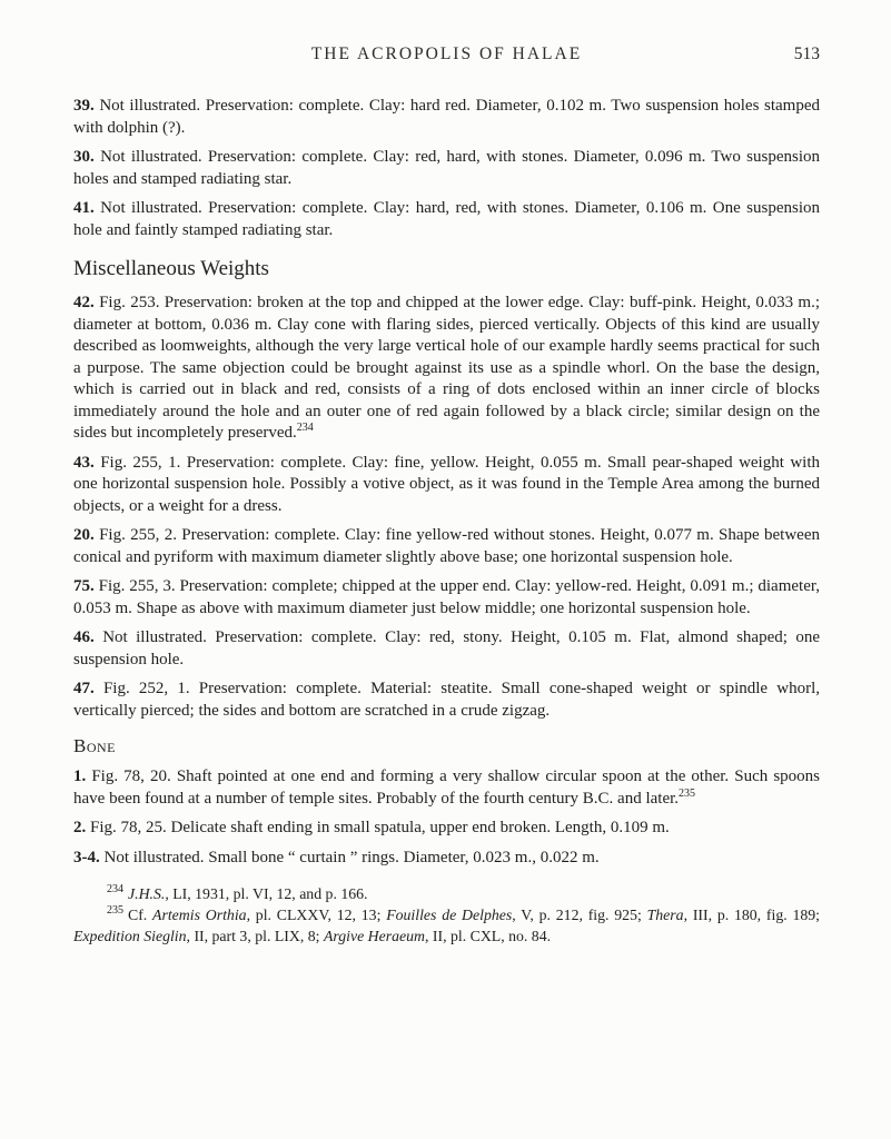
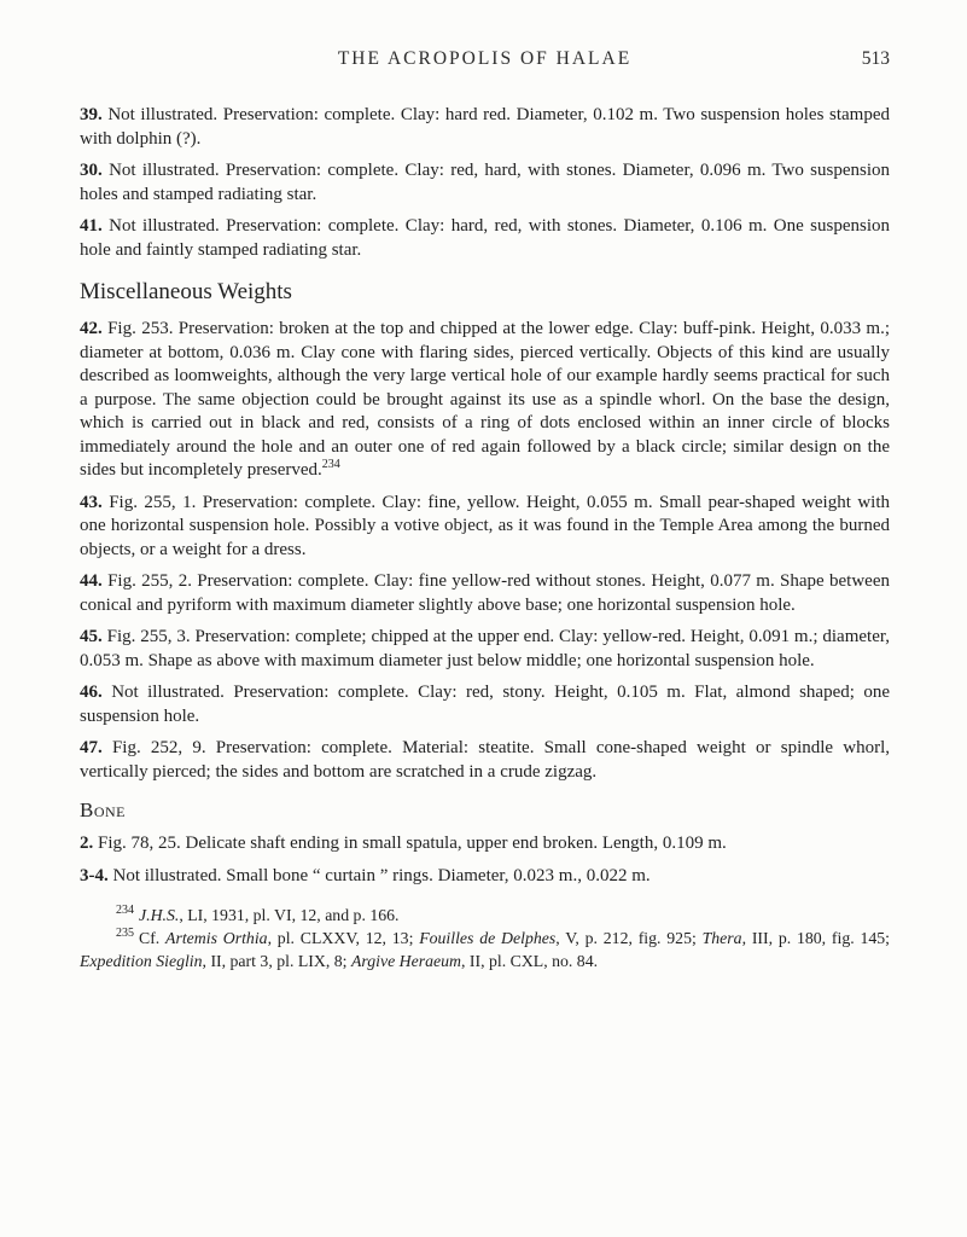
  THE ACROPOLIS OF HALAE
  513
  39. Not illustrated. Preservation: complete. Clay: hard red. Diameter, 0.102 m. Two suspension holes stamped with dolphin (?).
  30. Not illustrated. Preservation: complete. Clay: red, hard, with stones. Diameter, 0.096 m. Two suspension holes and stamped radiating star.
  41. Not illustrated. Preservation: complete. Clay: hard, red, with stones. Diameter, 0.106 m. One suspension hole and faintly stamped radiating star.
  Miscellaneous Weights
  42. Fig. 253. Preservation: broken at the top and chipped at the lower edge. Clay: buff-pink. Height, 0.033 m.; diameter at bottom, 0.036 m. Clay cone with flaring sides, pierced vertically. Objects of this kind are usually described as loomweights, although the very large vertical hole of our example hardly seems practical for such a purpose. The same objection could be brought against its use as a spindle whorl. On the base the design, which is carried out in black and red, consists of a ring of dots enclosed within an inner circle of blocks immediately around the hole and an outer one of red again followed by a black circle; similar design on the sides but incompletely preserved.234
  43. Fig. 255, 1. Preservation: complete. Clay: fine, yellow. Height, 0.055 m. Small pear-shaped weight with one horizontal suspension hole. Possibly a votive object, as it was found in the Temple Area among the burned objects, or a weight for a dress.
- 20. Fig. 255, 2. Preservation: complete. Clay: fine yellow-red without stones. Height, 0.077 m. Shape between conical and pyriform with maximum diameter slightly above base; one horizontal suspension hole.
+ 44. Fig. 255, 2. Preservation: complete. Clay: fine yellow-red without stones. Height, 0.077 m. Shape between conical and pyriform with maximum diameter slightly above base; one horizontal suspension hole.
- 75. Fig. 255, 3. Preservation: complete; chipped at the upper end. Clay: yellow-red. Height, 0.091 m.; diameter, 0.053 m. Shape as above with maximum diameter just below middle; one horizontal suspension hole.
+ 45. Fig. 255, 3. Preservation: complete; chipped at the upper end. Clay: yellow-red. Height, 0.091 m.; diameter, 0.053 m. Shape as above with maximum diameter just below middle; one horizontal suspension hole.
  46. Not illustrated. Preservation: complete. Clay: red, stony. Height, 0.105 m. Flat, almond shaped; one suspension hole.
- 47. Fig. 252, 1. Preservation: complete. Material: steatite. Small cone-shaped weight or spindle whorl, vertically pierced; the sides and bottom are scratched in a crude zigzag.
+ 47. Fig. 252, 9. Preservation: complete. Material: steatite. Small cone-shaped weight or spindle whorl, vertically pierced; the sides and bottom are scratched in a crude zigzag.
  Bone
- 1. Fig. 78, 20. Shaft pointed at one end and forming a very shallow circular spoon at the other. Such spoons have been found at a number of temple sites. Probably of the fourth century B.C. and later.235
  2. Fig. 78, 25. Delicate shaft ending in small spatula, upper end broken. Length, 0.109 m.
  3-4. Not illustrated. Small bone “ curtain ” rings. Diameter, 0.023 m., 0.022 m.
  234 J.H.S., LI, 1931, pl. VI, 12, and p. 166.
- 235 Cf. Artemis Orthia, pl. CLXXV, 12, 13; Fouilles de Delphes, V, p. 212, fig. 925; Thera, III, p. 180, fig. 189; Expedition Sieglin, II, part 3, pl. LIX, 8; Argive Heraeum, II, pl. CXL, no. 84.
+ 235 Cf. Artemis Orthia, pl. CLXXV, 12, 13; Fouilles de Delphes, V, p. 212, fig. 925; Thera, III, p. 180, fig. 145; Expedition Sieglin, II, part 3, pl. LIX, 8; Argive Heraeum, II, pl. CXL, no. 84.
